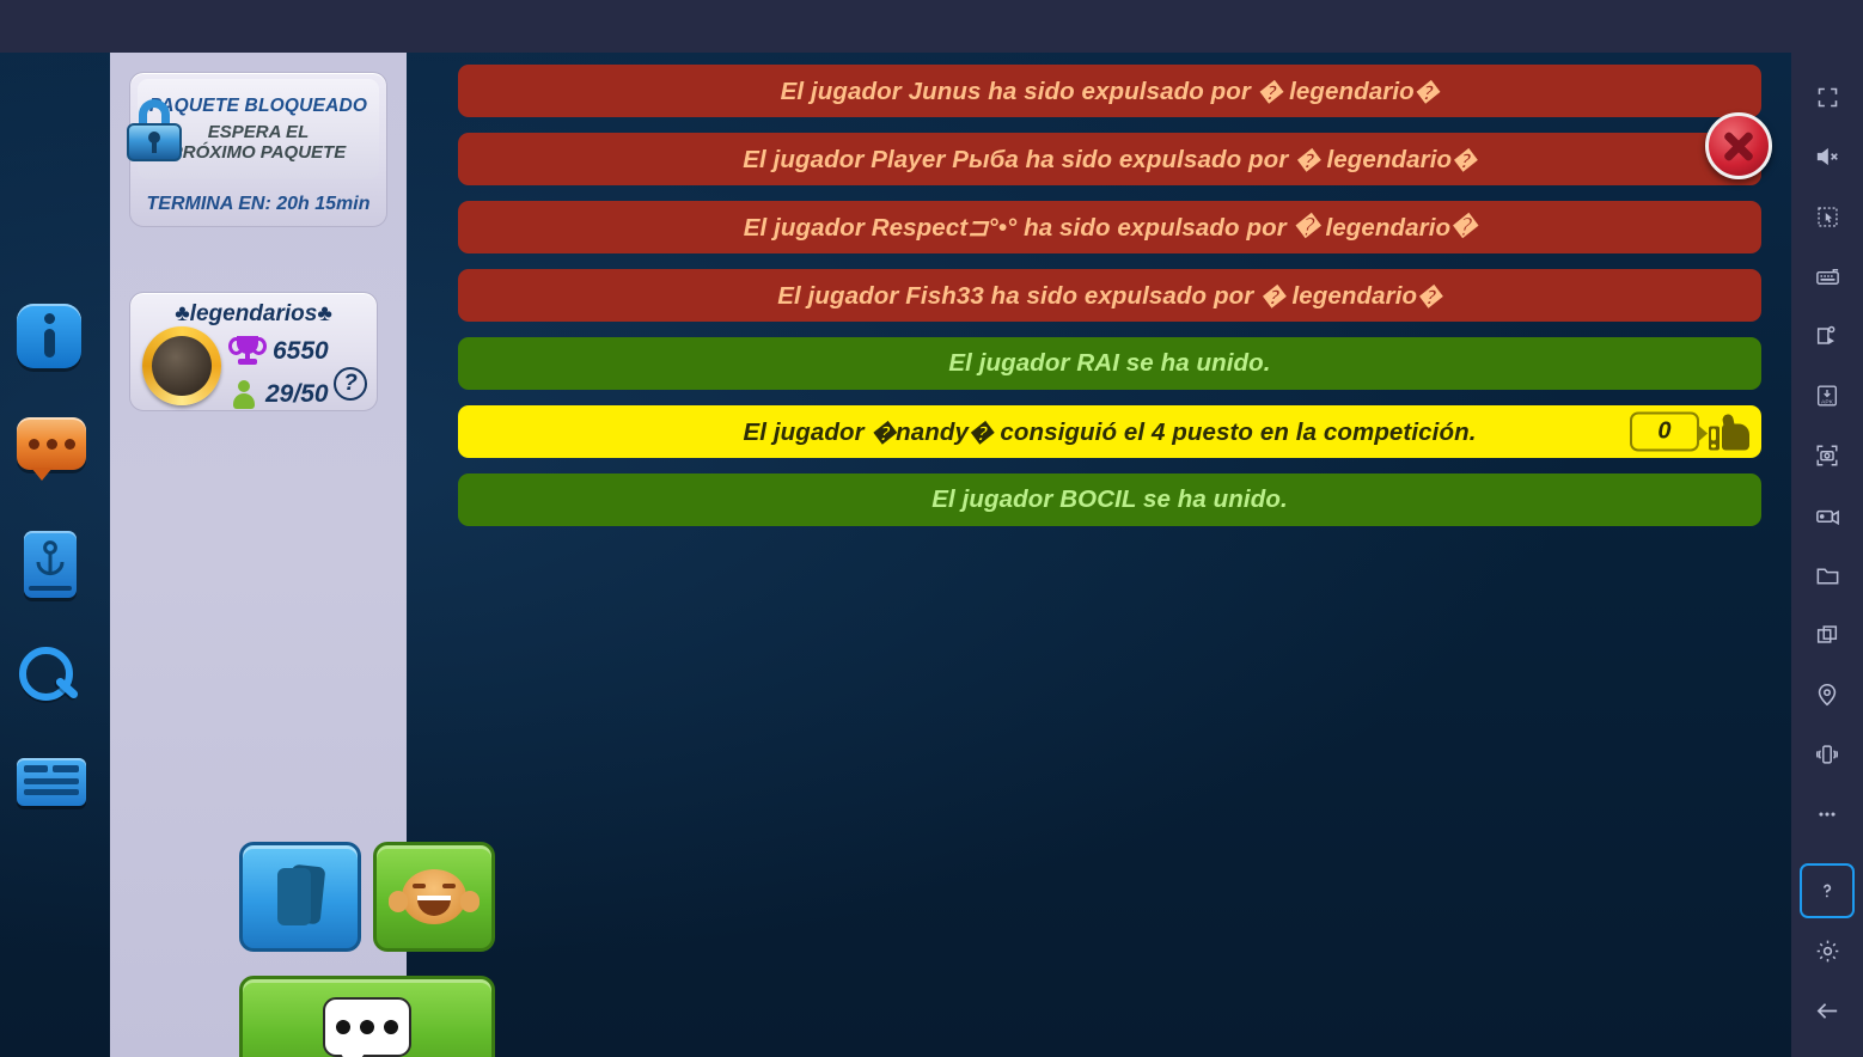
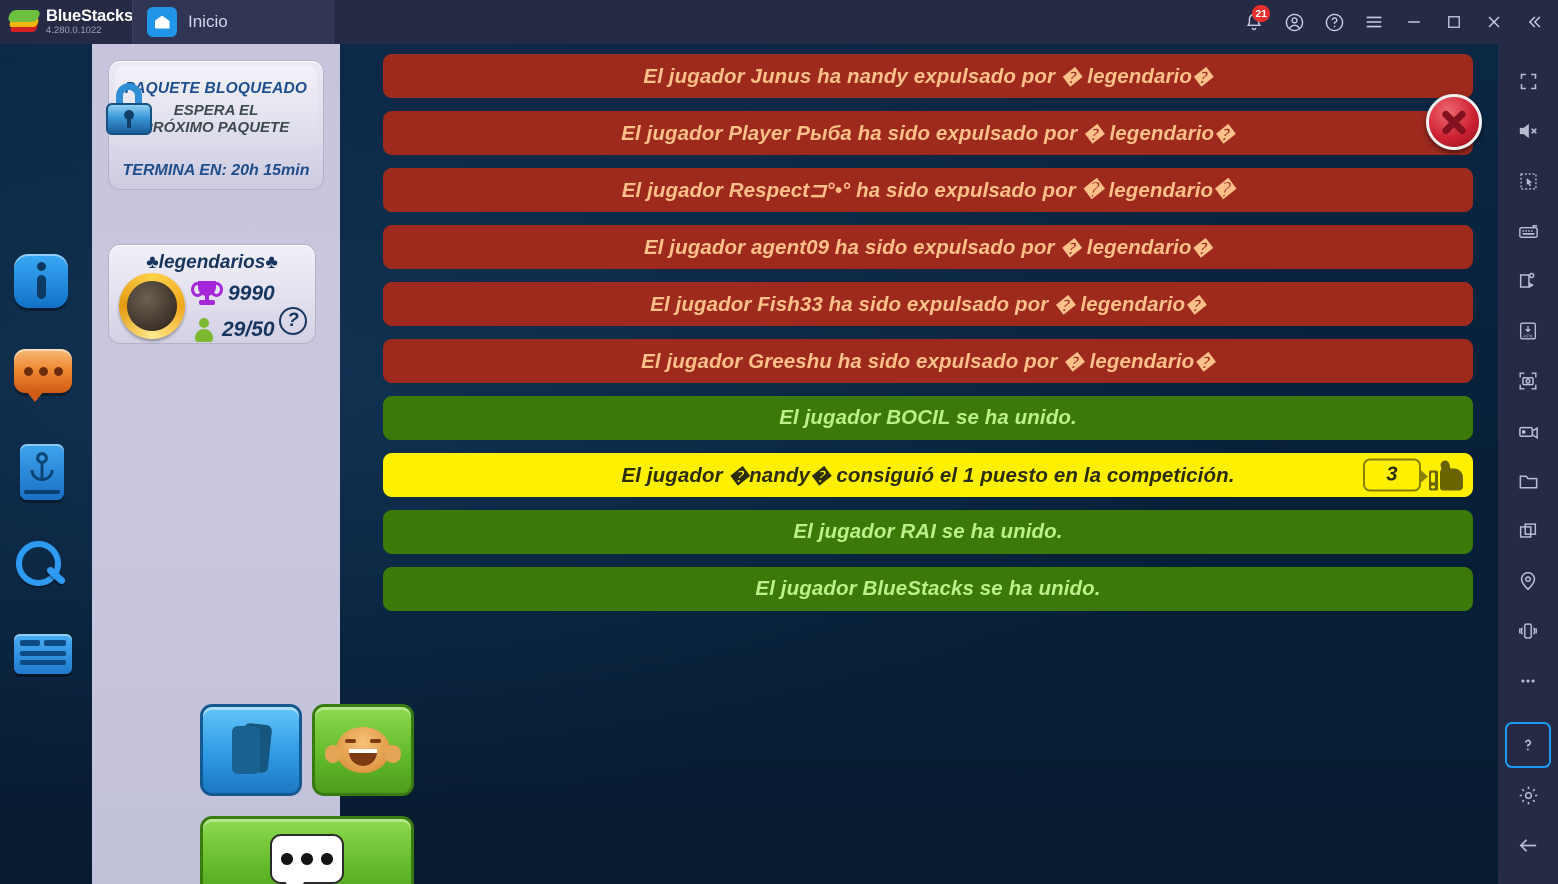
+ BlueStacks
+ 4.280.0.1022
+ Inicio
+ 21
  PAQUETE BLOQUEADO
  ESPERA EL
  RÓXIMO PAQUETE
  TERMINA EN: 20h 15min
  ♣legendarios♣
- 6550
+ 9990
  29/50
  ?
- El jugador Junus ha sido expulsado por � legendario�
+ El jugador Junus ha nandy expulsado por � legendario�
  El jugador Player Рыба ha sido expulsado por � legendario�
  El jugador Respect⊐°•° ha sido expulsado por � legendario�
+ El jugador agent09 ha sido expulsado por � legendario�
  El jugador Fish33 ha sido expulsado por � legendario�
+ El jugador Greeshu ha sido expulsado por � legendario�
- El jugador RAI se ha unido.
+ El jugador BOCIL se ha unido.
- El jugador �nandy� consiguió el 4 puesto en la competición.
+ El jugador �nandy� consiguió el 1 puesto en la competición.
- 0
+ 3
- El jugador BOCIL se ha unido.
+ El jugador RAI se ha unido.
+ El jugador BlueStacks se ha unido.
